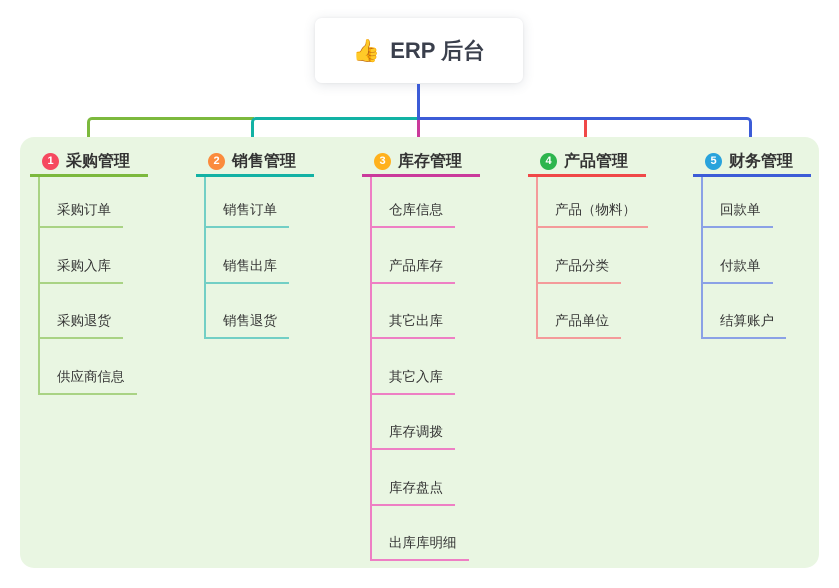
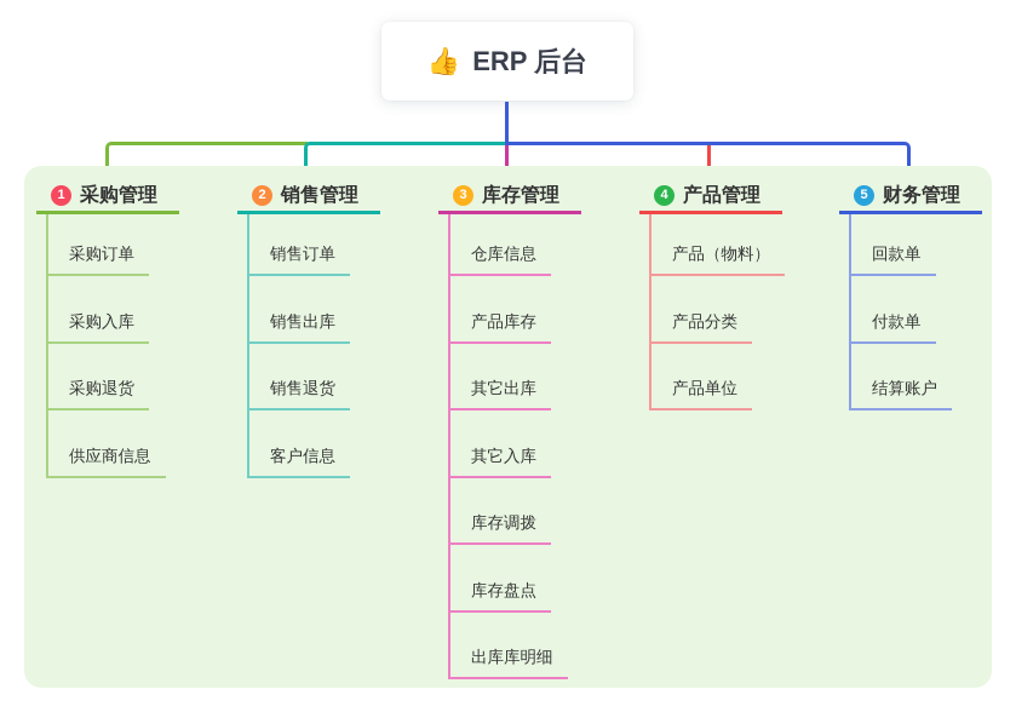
  👍
  ERP 后台
  1
  采购管理
  采购订单
  采购入库
  采购退货
  供应商信息
  2
  销售管理
  销售订单
  销售出库
  销售退货
+ 客户信息
  3
  库存管理
  仓库信息
  产品库存
  其它出库
  其它入库
  库存调拨
  库存盘点
  出库库明细
  4
  产品管理
  产品（物料）
  产品分类
  产品单位
  5
  财务管理
  回款单
  付款单
  结算账户
